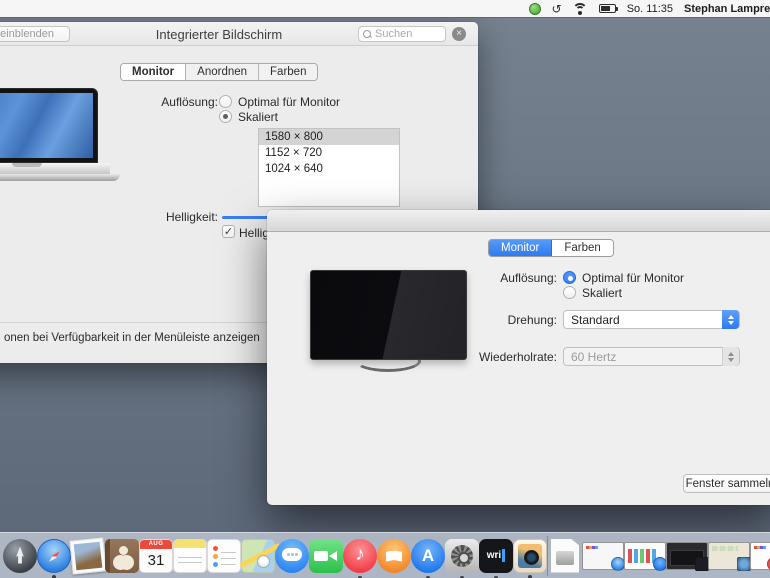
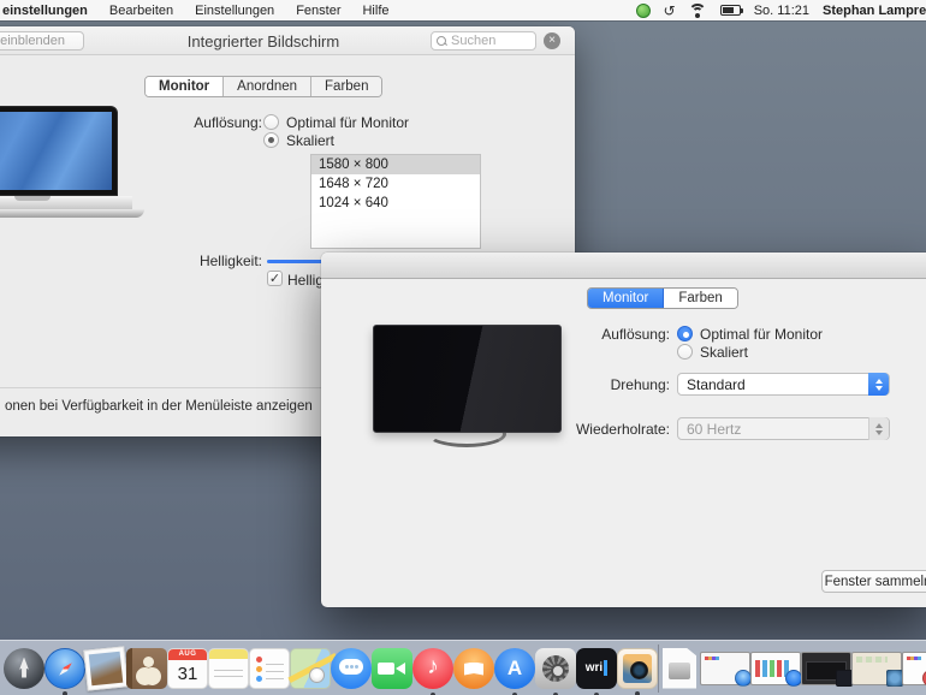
+ einstellungen
+ Bearbeiten
+ Einstellungen
+ Fenster
+ Hilfe
  ↺
- So. 11:35
+ So. 11:21
  Stephan Lampre
  einblenden
  Integrierter Bildschirm
  Suchen
  ×
  Monitor
  Anordnen
  Farben
  Auflösung:
  Optimal für Monitor
  Skaliert
  1580 × 800
- 1152 × 720
+ 1648 × 720
  1024 × 640
  Helligkeit:
  ✓
  Hellig
  onen bei Verfügbarkeit in der Menüleiste anzeigen
  Monitor
  Farben
  Auflösung:
  Optimal für Monitor
  Skaliert
  Drehung:
  Standard
  Wiederholrate:
  60 Hertz
  Fenster sammel
  31
  ♪
  A
  wri
